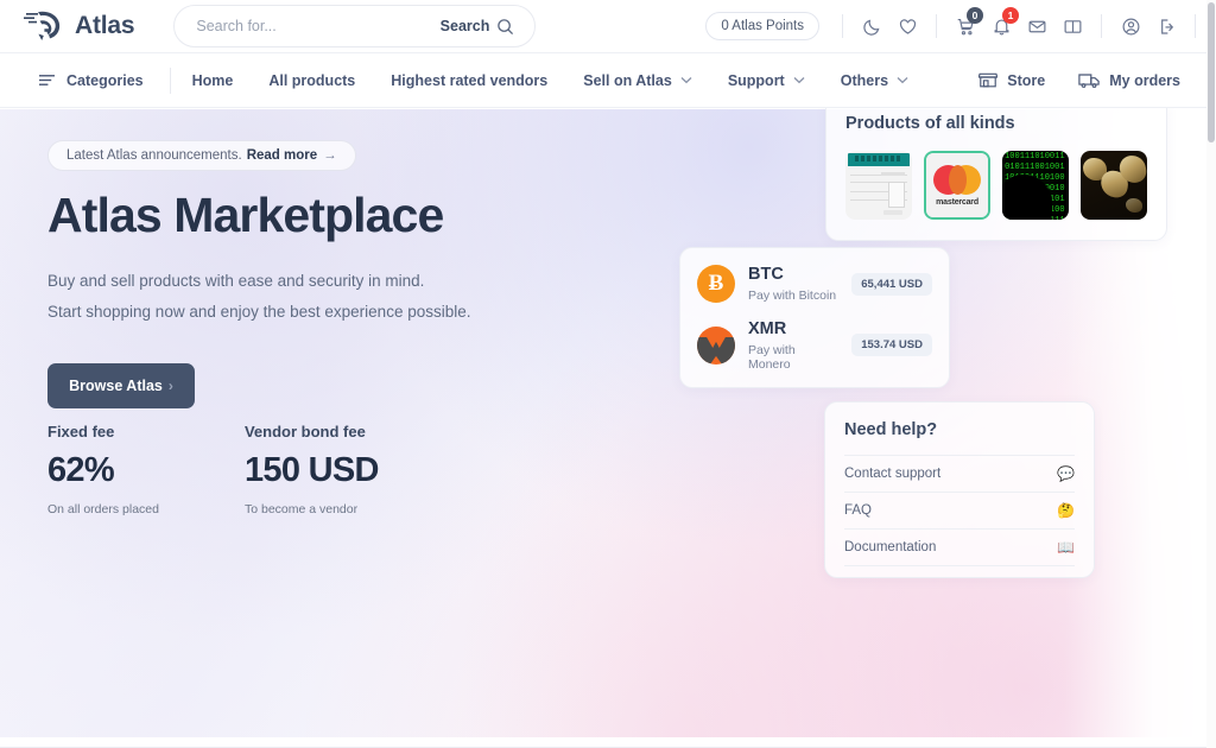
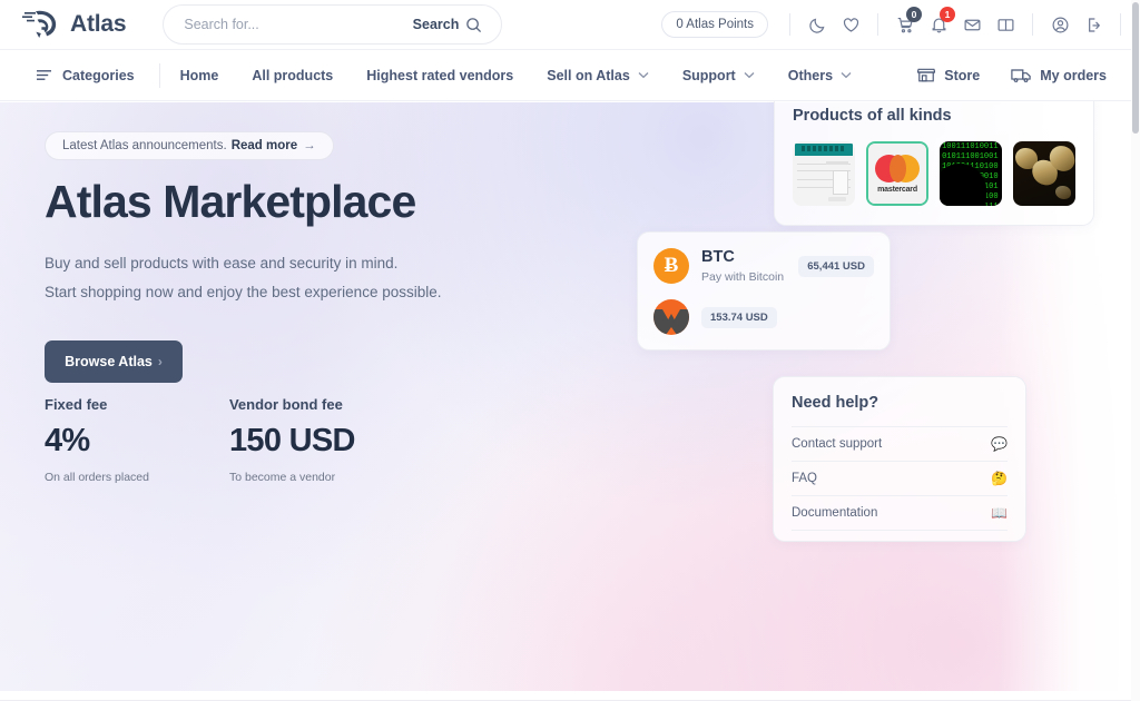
  Atlas
  Search for...
  Search
  0 Atlas Points
  0
  1
  Categories
  Home
  All products
  Highest rated vendors
  Sell on Atlas
  Support
  Others
  Store
  My orders
  Latest Atlas announcements.
  Read more
  →
  Atlas Marketplace
  Buy and sell products with ease and security in mind.
  Start shopping now and enjoy the best experience possible.
  Browse Atlas
  ›
  Fixed fee
- 62%
+ 4%
  On all orders placed
  Vendor bond fee
  150 USD
  To become a vendor
  Products of all kinds
  Ƀ
  BTC
  Pay with Bitcoin
  65,441 USD
- XMR
- Pay with Monero
  153.74 USD
  Need help?
  Contact support
  💬
  FAQ
  🤔
  Documentation
  📖
